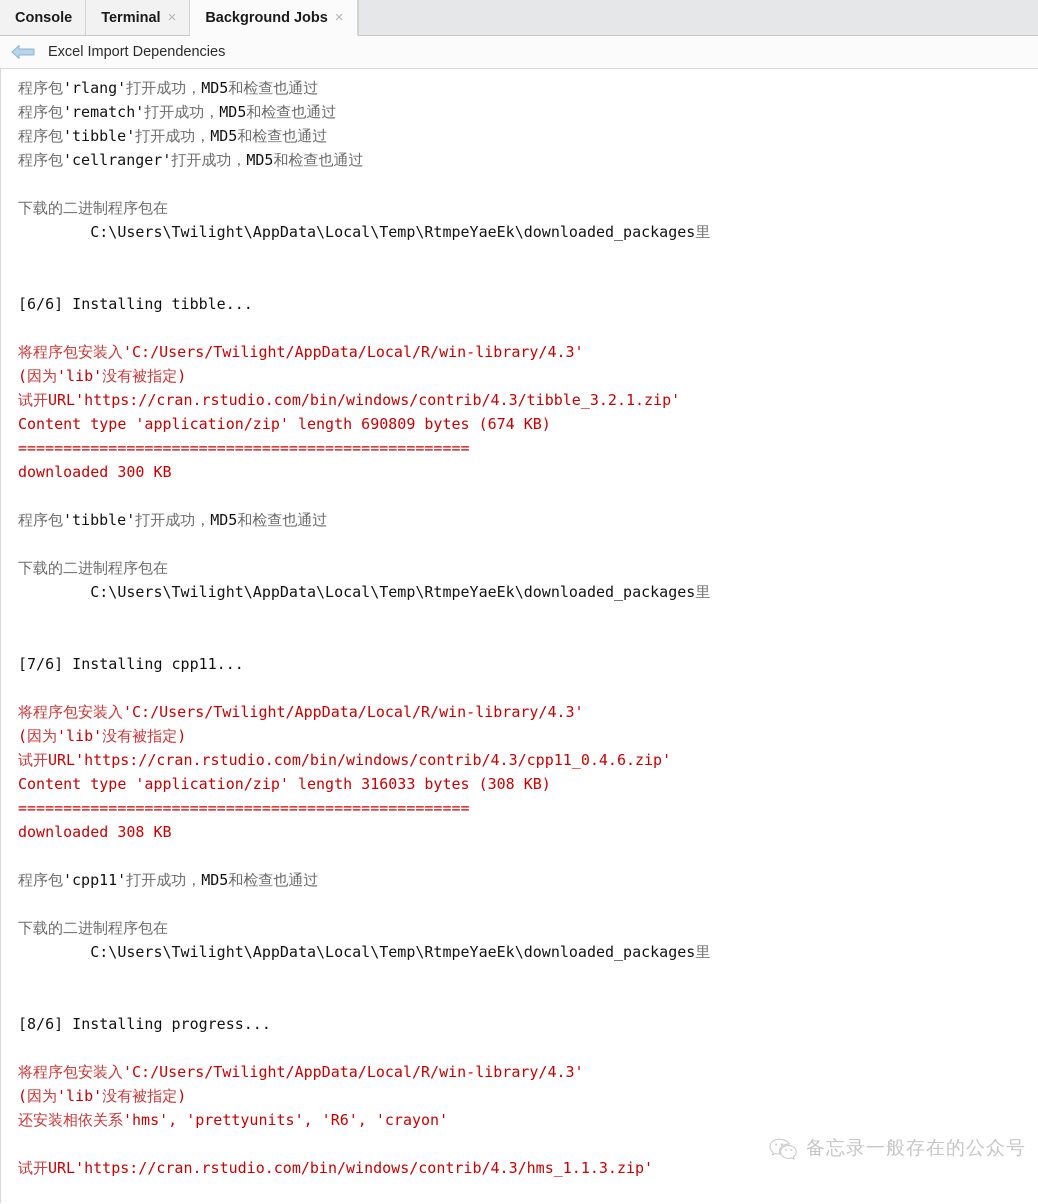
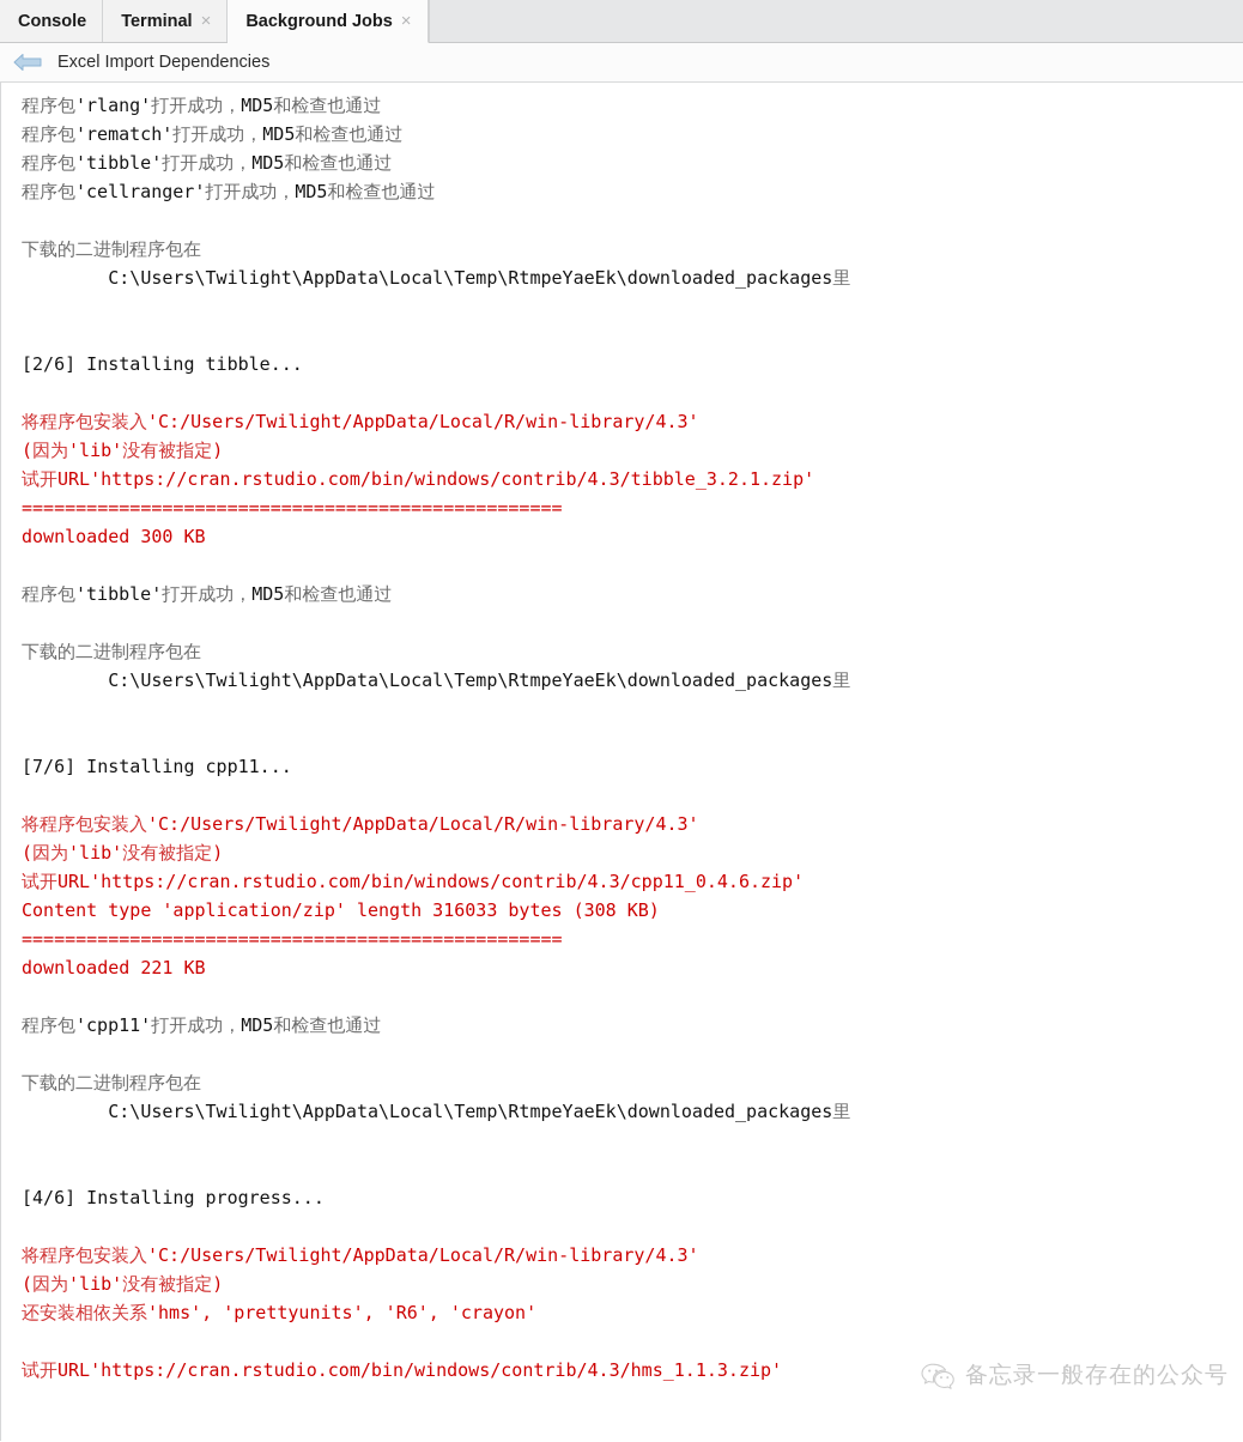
  Console
  Terminal
  ×
  Background Jobs
  ×
  Excel Import Dependencies
  程序包'rlang'打开成功，MD5和检查也通过
  程序包'rematch'打开成功，MD5和检查也通过
  程序包'tibble'打开成功，MD5和检查也通过
  程序包'cellranger'打开成功，MD5和检查也通过
  下载的二进制程序包在
  C:\Users\Twilight\AppData\Local\Temp\RtmpeYaeEk\downloaded_packages里
- [6/6] Installing tibble...
+ [2/6] Installing tibble...
  将程序包安装入'C:/Users/Twilight/AppData/Local/R/win-library/4.3'
  (因为'lib'没有被指定)
  试开URL'https://cran.rstudio.com/bin/windows/contrib/4.3/tibble_3.2.1.zip'
- Content type 'application/zip' length 690809 bytes (674 KB)
  ==================================================
  downloaded 300 KB
  程序包'tibble'打开成功，MD5和检查也通过
  下载的二进制程序包在
  C:\Users\Twilight\AppData\Local\Temp\RtmpeYaeEk\downloaded_packages里
  [7/6] Installing cpp11...
  将程序包安装入'C:/Users/Twilight/AppData/Local/R/win-library/4.3'
  (因为'lib'没有被指定)
  试开URL'https://cran.rstudio.com/bin/windows/contrib/4.3/cpp11_0.4.6.zip'
  Content type 'application/zip' length 316033 bytes (308 KB)
  ==================================================
- downloaded 308 KB
+ downloaded 221 KB
  程序包'cpp11'打开成功，MD5和检查也通过
  下载的二进制程序包在
  C:\Users\Twilight\AppData\Local\Temp\RtmpeYaeEk\downloaded_packages里
- [8/6] Installing progress...
+ [4/6] Installing progress...
  将程序包安装入'C:/Users/Twilight/AppData/Local/R/win-library/4.3'
  (因为'lib'没有被指定)
  还安装相依关系'hms', 'prettyunits', 'R6', 'crayon'
  试开URL'https://cran.rstudio.com/bin/windows/contrib/4.3/hms_1.1.3.zip'
  备忘录一般存在的公众号
